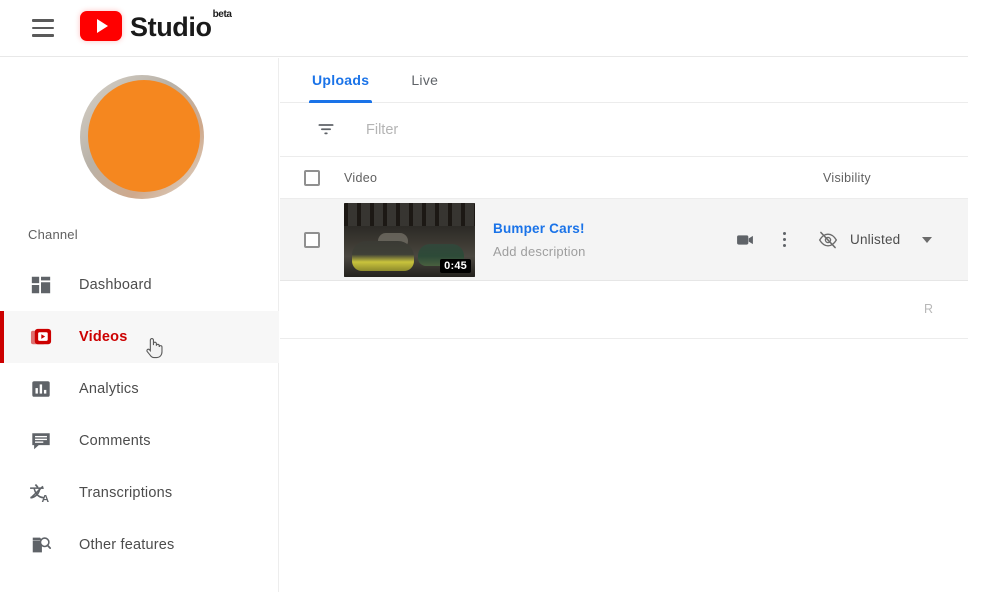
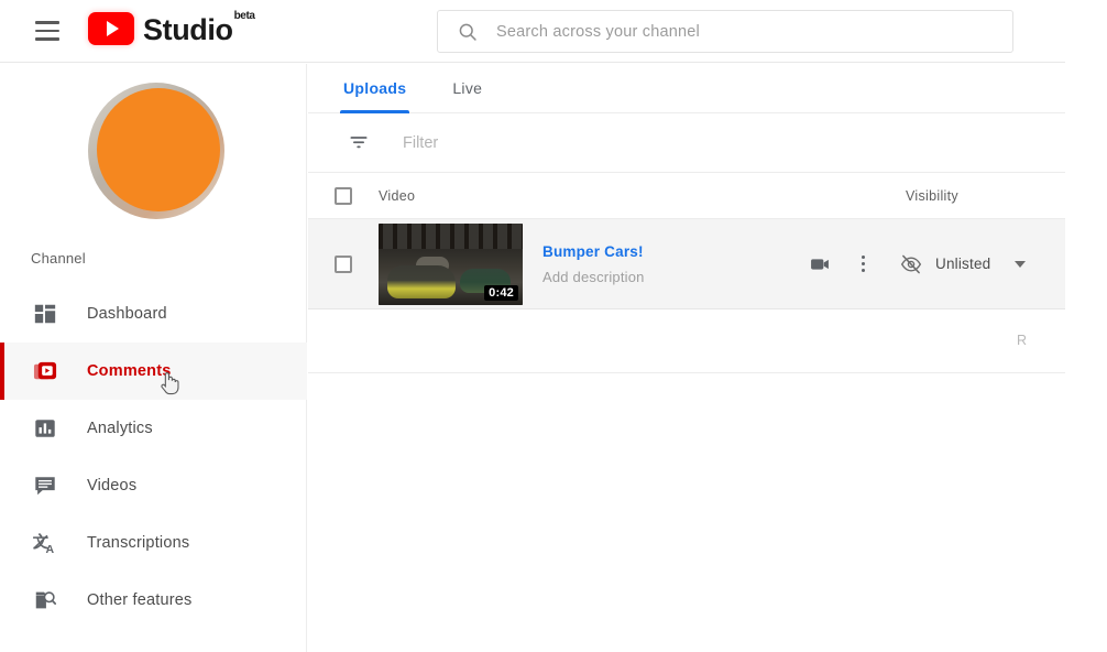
  Studiobeta
+ Search across your channel
  Channel
  Dashboard
- Videos
+ Comments
  Analytics
- Comments
+ Videos
  A
  Transcriptions
  Other features
  Uploads
  Live
  Filter
  Video
  Visibility
- 0:45
+ 0:42
  Bumper Cars!
  Add description
  Unlisted
  R
